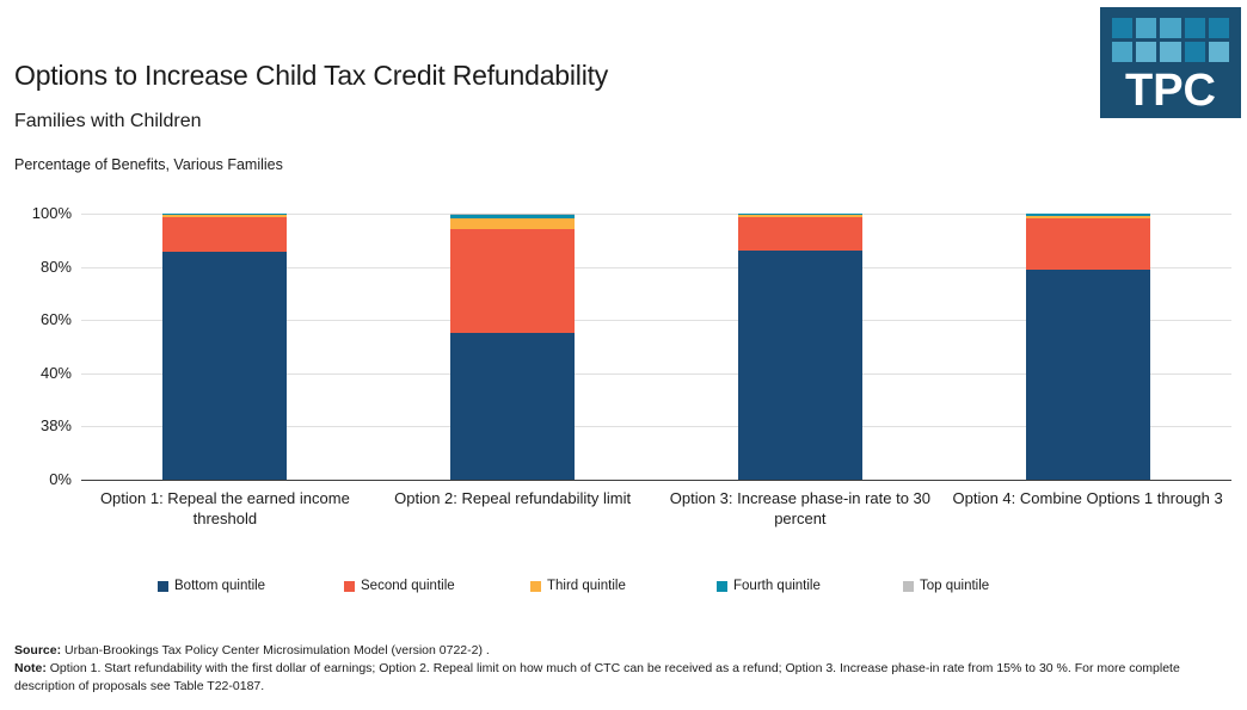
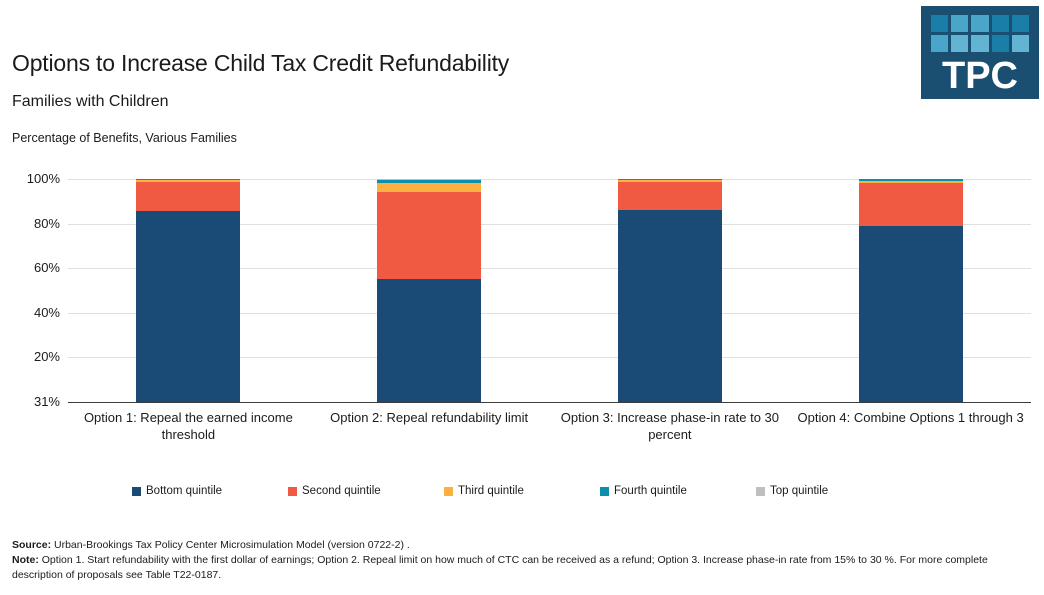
  TPC
  Options to Increase Child Tax Credit Refundability
  Families with Children
  Percentage of Benefits, Various Families
- 0%
+ 31%
- 38%
+ 20%
  40%
  60%
  80%
  100%
  Option 1: Repeal the earned income threshold
  Option 2: Repeal refundability limit
  Option 3: Increase phase-in rate to 30 percent
  Option 4: Combine Options 1 through 3
  Bottom quintile
  Second quintile
  Third quintile
  Fourth quintile
  Top quintile
  Source: Urban-Brookings Tax Policy Center Microsimulation Model (version 0722-2) .
  Note: Option 1. Start refundability with the first dollar of earnings; Option 2. Repeal limit on how much of CTC can be received as a refund; Option 3. Increase phase-in rate from 15% to 30 %. For more complete description of proposals see Table T22-0187.
